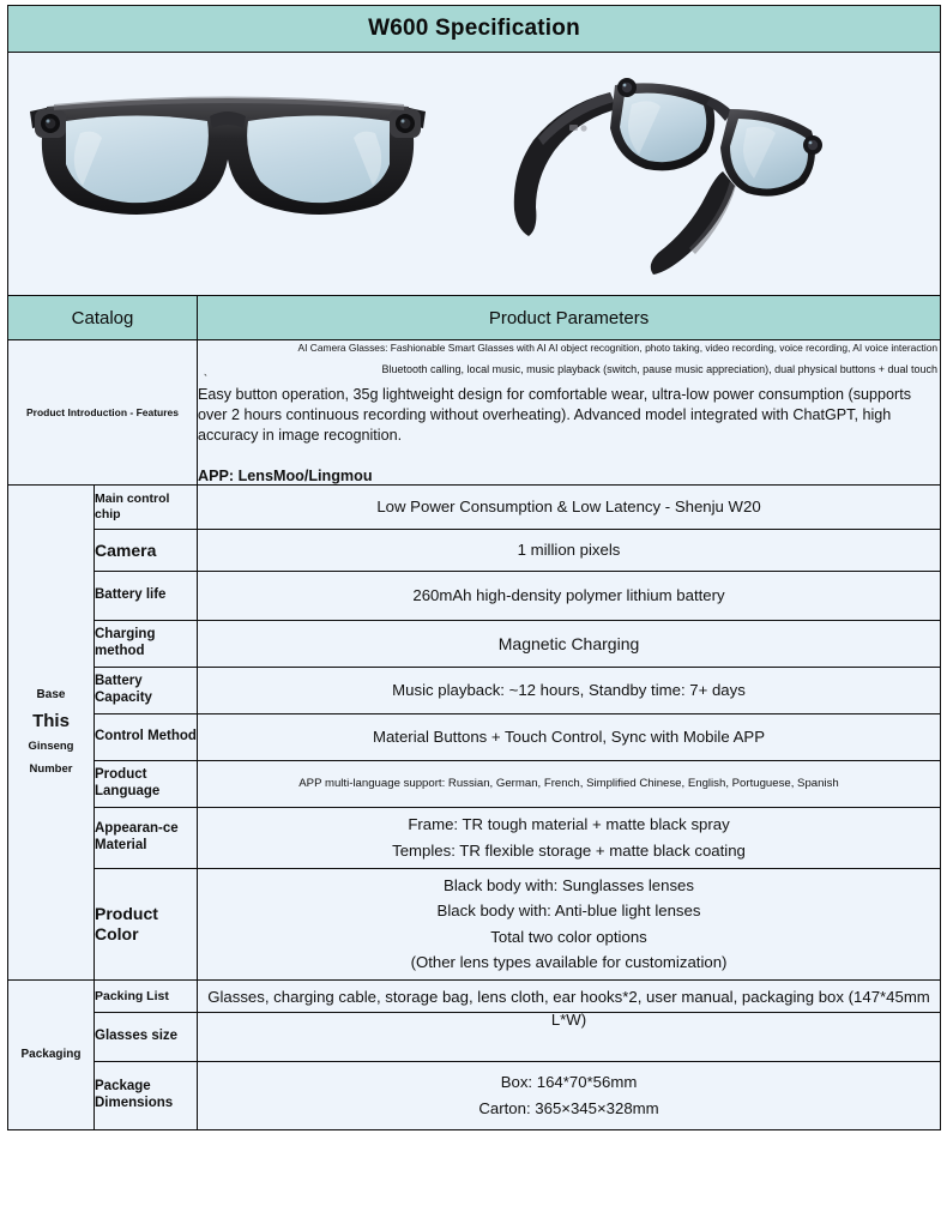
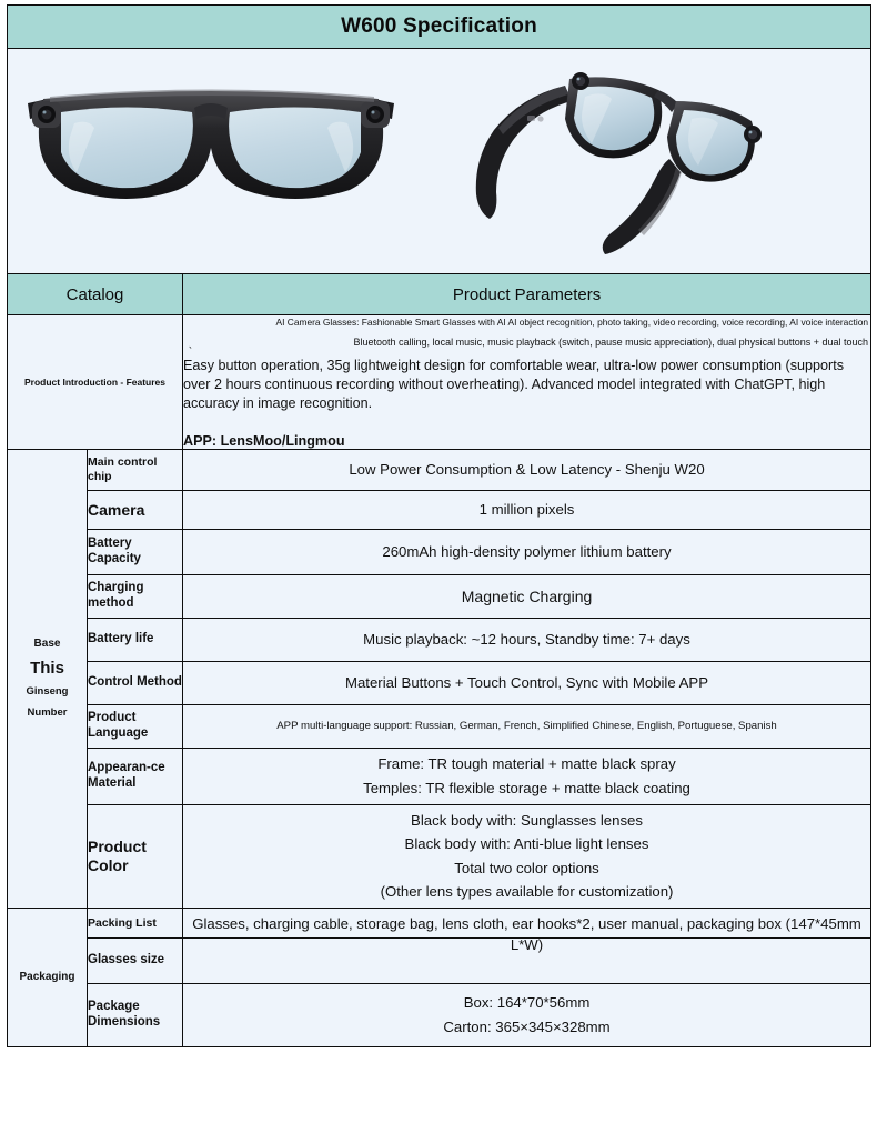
  W600 Specification
  Catalog	Product Parameters
  Base This Ginseng Number	Main control chip	Low Power Consumption & Low Latency - Shenju W20
  Camera	1 million pixels
- Battery life	260mAh high-density polymer lithium battery
+ Battery Capacity	260mAh high-density polymer lithium battery
  Charging method	Magnetic Charging
- Battery Capacity	Music playback: ~12 hours, Standby time: 7+ days
+ Battery life	Music playback: ~12 hours, Standby time: 7+ days
  Control Method	Material Buttons + Touch Control, Sync with Mobile APP
  Product Language	APP multi-language support: Russian, German, French, Simplified Chinese, English, Portuguese, Spanish
  Appearan-ce Material	Frame: TR tough material + matte black spray Temples: TR flexible storage + matte black coating
  Product Color	Black body with: Sunglasses lenses Black body with: Anti-blue light lenses Total two color options (Other lens types available for customization)
  Packaging	Packing List	Glasses, charging cable, storage bag, lens cloth, ear hooks*2, user manual, packaging box (147*45mm L*W)
  Glasses size
  Package Dimensions	Box: 164*70*56mm Carton: 365×345×328mm
